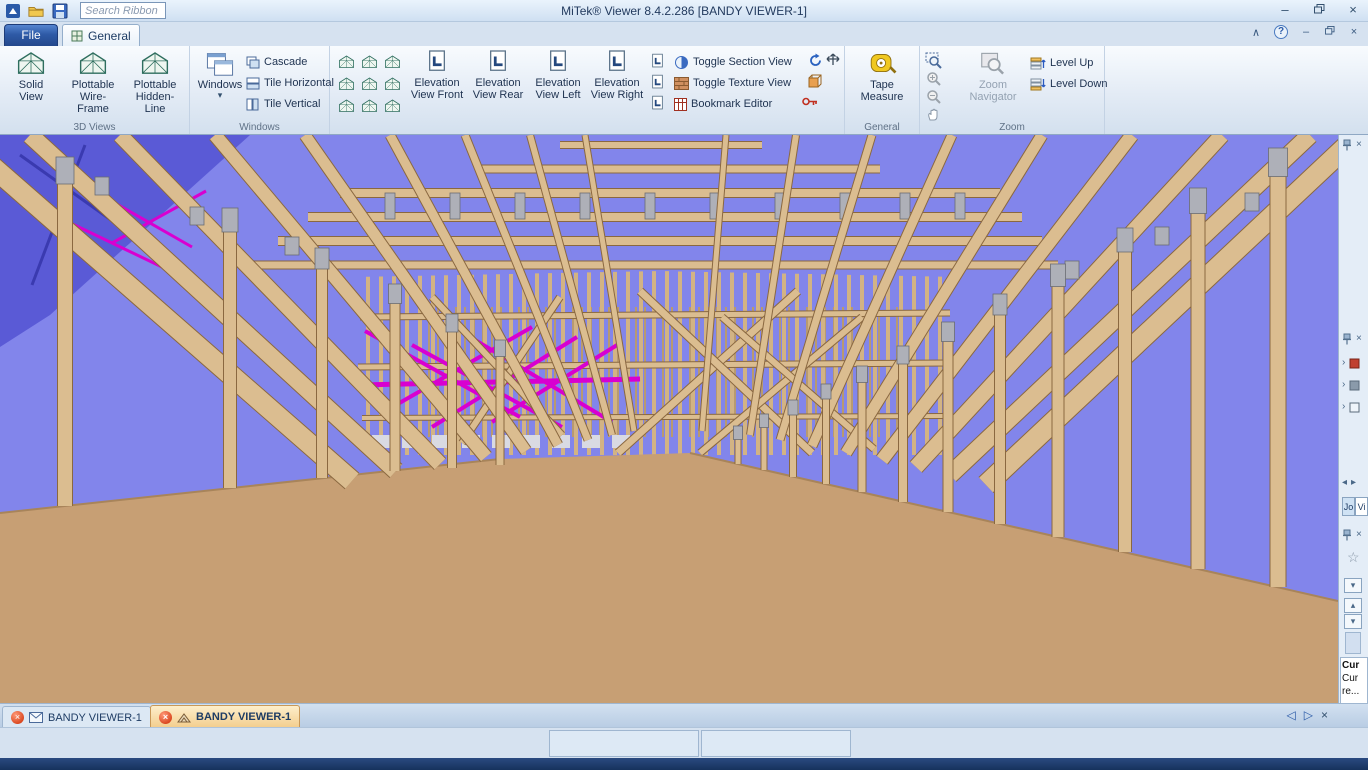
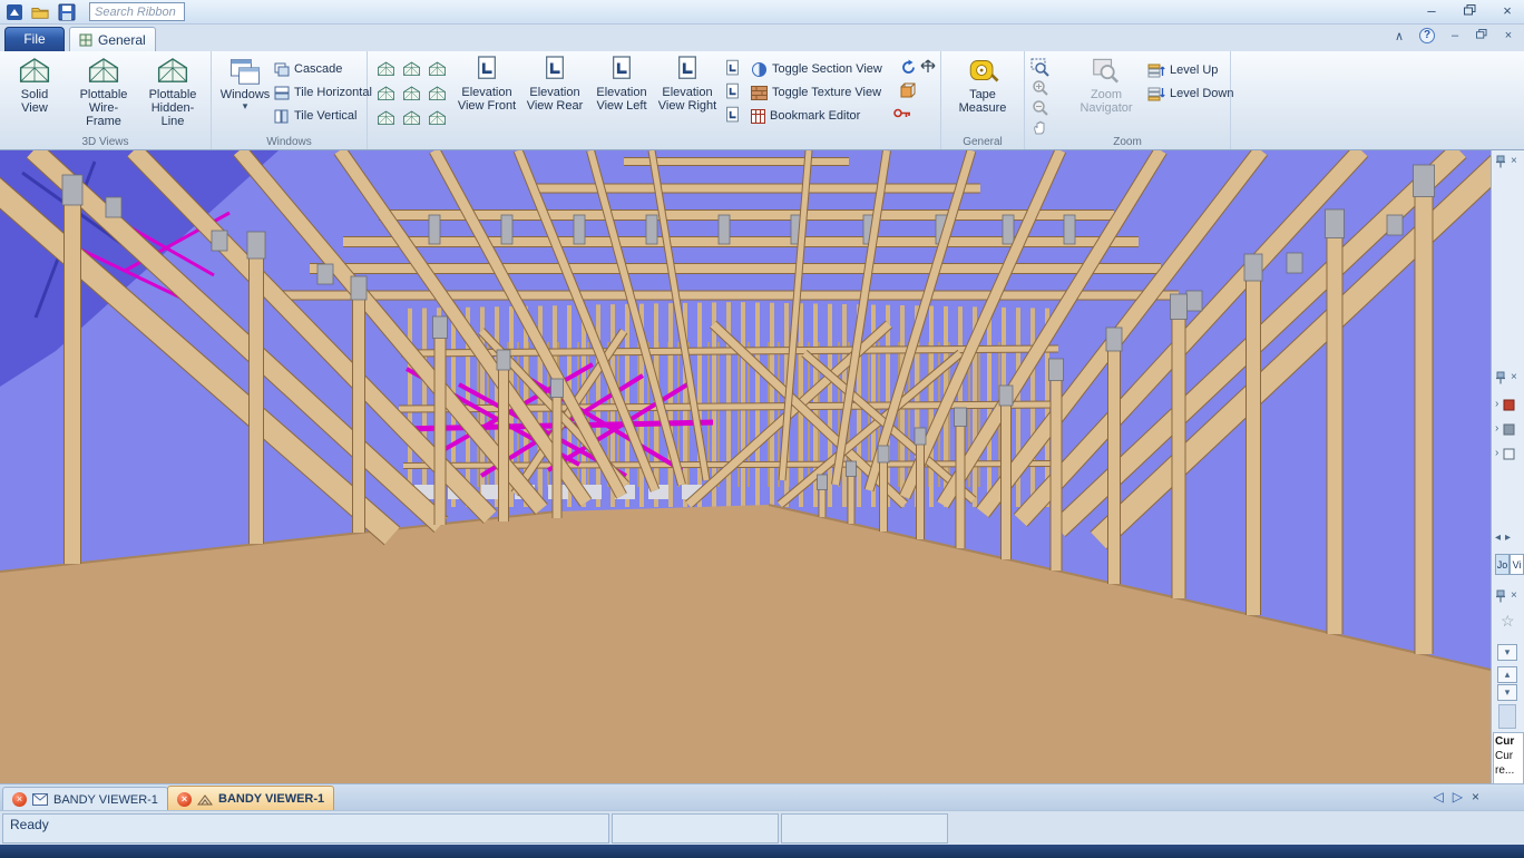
  Search Ribbon
- MiTek® Viewer 8.4.2.286 [BANDY VIEWER-1]
  –
  ×
  File
  General
  ∧
  ?
  –
  ×
  Solid
  View
  Plottable
  Wire-Frame
  Plottable
  Hidden-Line
  3D Views
  Windows
  ▾
  Cascade
  Tile Horizontal
  Tile Vertical
  Windows
  Elevation
  View Front
  Elevation
  View Rear
  Elevation
  View Left
  Elevation
  View Right
  Toggle Section View
  Toggle Texture View
  Bookmark Editor
  Tape
  Measure
  General
  Zoom
  Navigator
  Level Up
  Level Down
  Zoom
  ×
  ×
  ›
  ›
  ›
  ◂
  ▸
  Jo
  Vi
  ×
  ☆
  ▾
  ▴
  ▾
  Cur
  Cur
  re...
  ×
  BANDY VIEWER-1
  ×
  BANDY VIEWER-1
  ◁
  ▷
  ×
+ Ready
